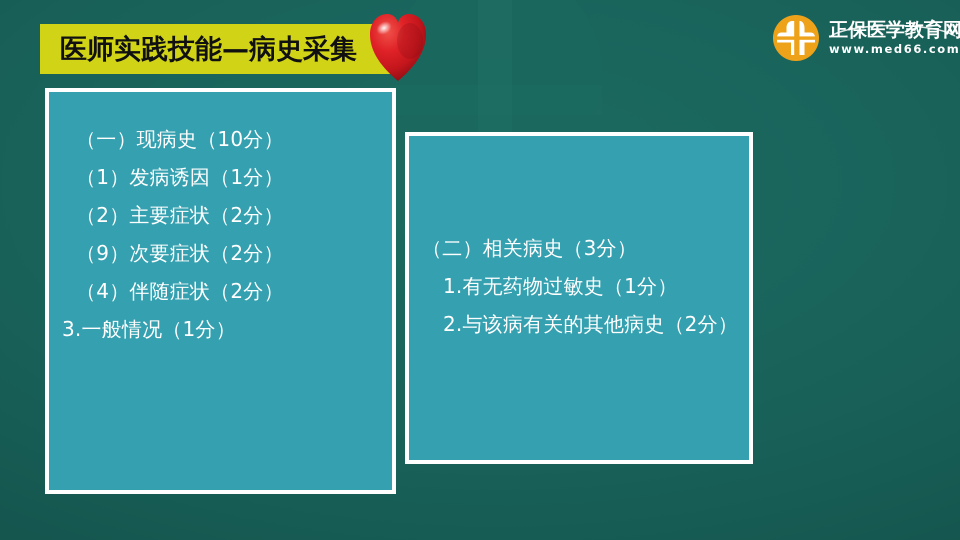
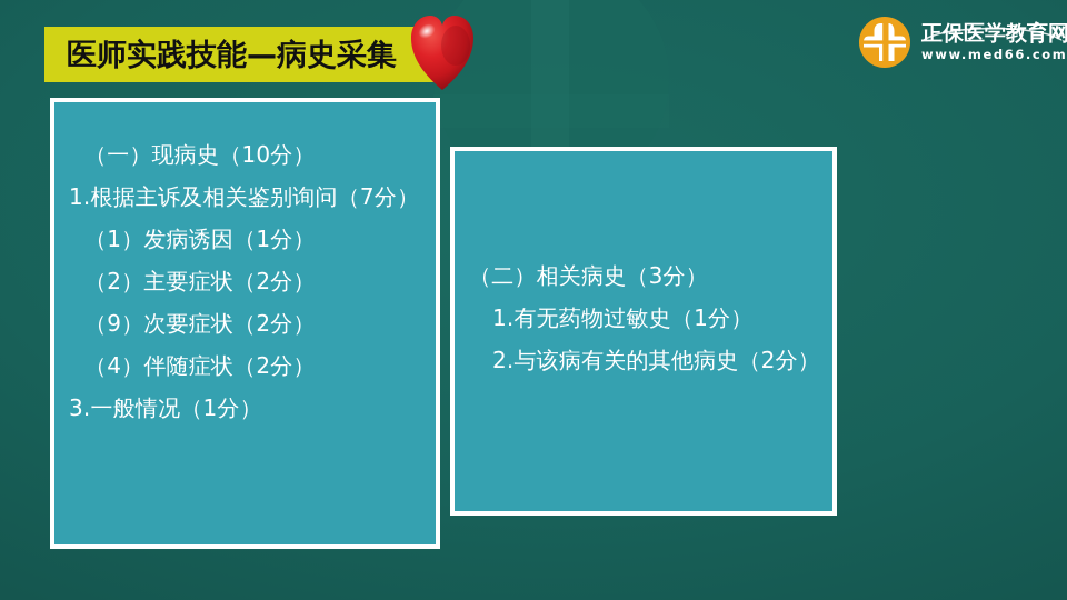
  医师实践技能—病史采集
  （一）现病史（10分）
+ 1.根据主诉及相关鉴别询问（7分）
  （1）发病诱因（1分）
  （2）主要症状（2分）
  （9）次要症状（2分）
  （4）伴随症状（2分）
  3.一般情况（1分）
  （二）相关病史（3分）
  1.有无药物过敏史（1分）
  2.与该病有关的其他病史（2分）
  正保医学教育网
  www.med66.com
